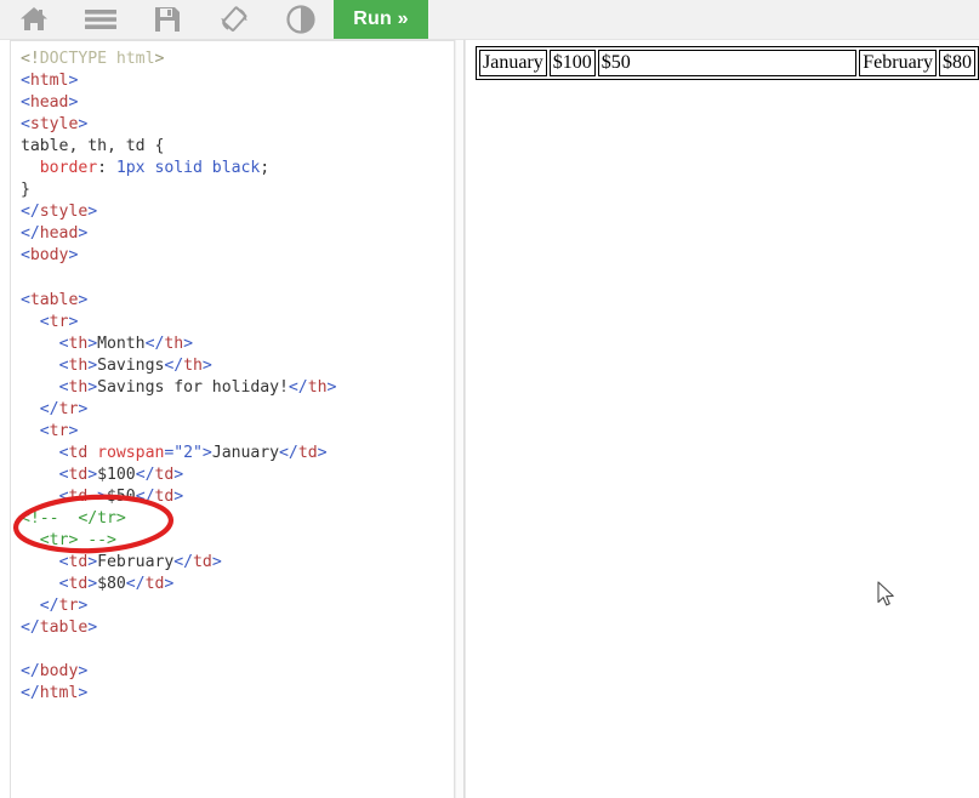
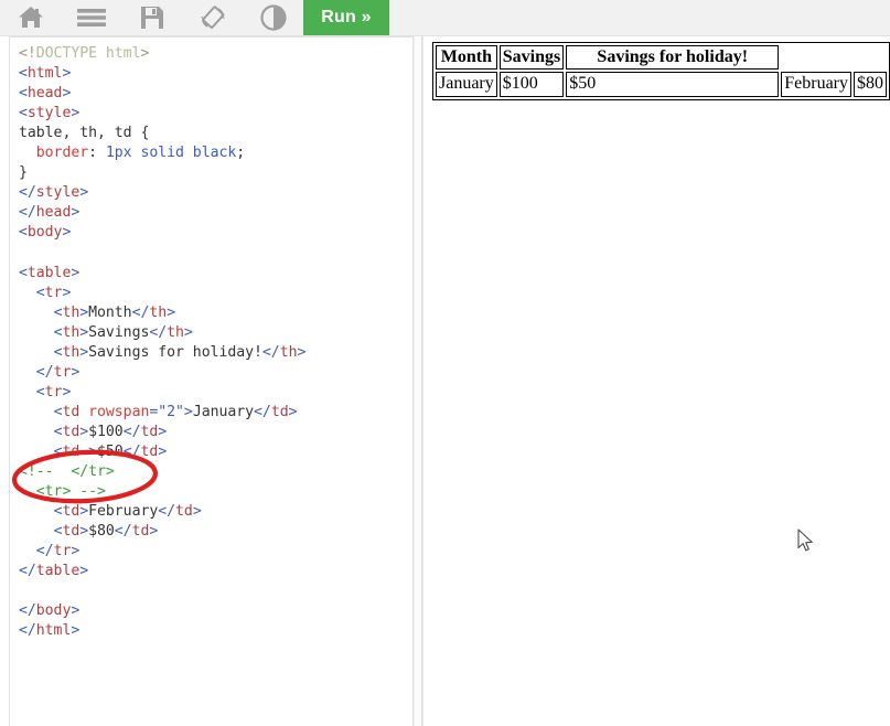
  Run »
  <!DOCTYPE html> <html> <head> <style> table, th, td { border: 1px solid black; } </style> </head> <body> <table> <tr> <th>Month</th> <th>Savings</th> <th>Savings for holiday!</th> </tr> <tr> <td rowspan="2">January</td> <td>$100</td> < </td> <!-- </tr> <tr> --> <td>February</td> <td>$80</td> </tr> </table> </body> </html>
+ Month	Savings	Savings for holiday!
  January	$100	$50	February	$80
